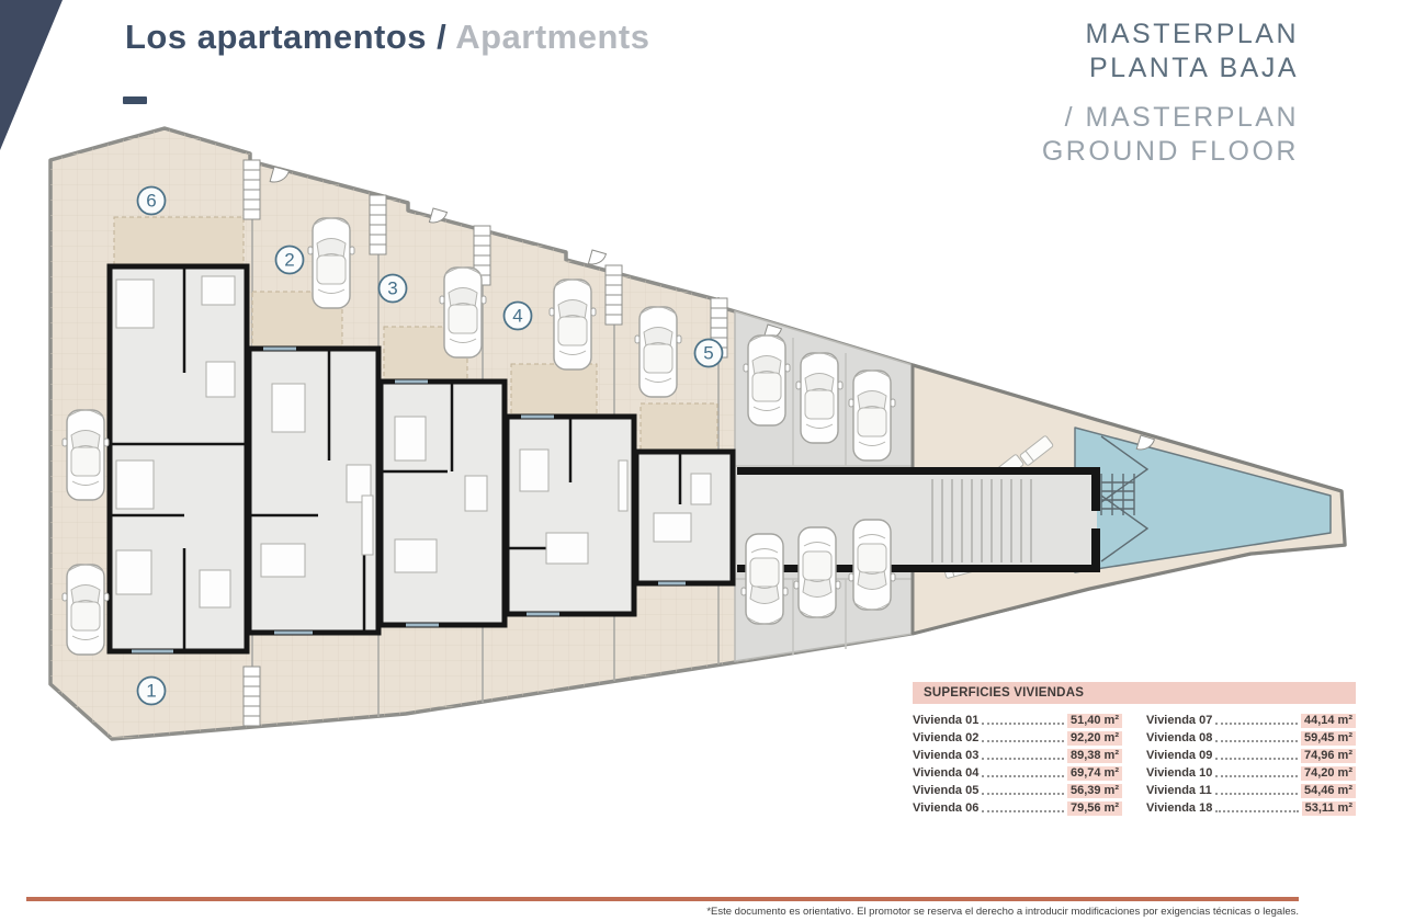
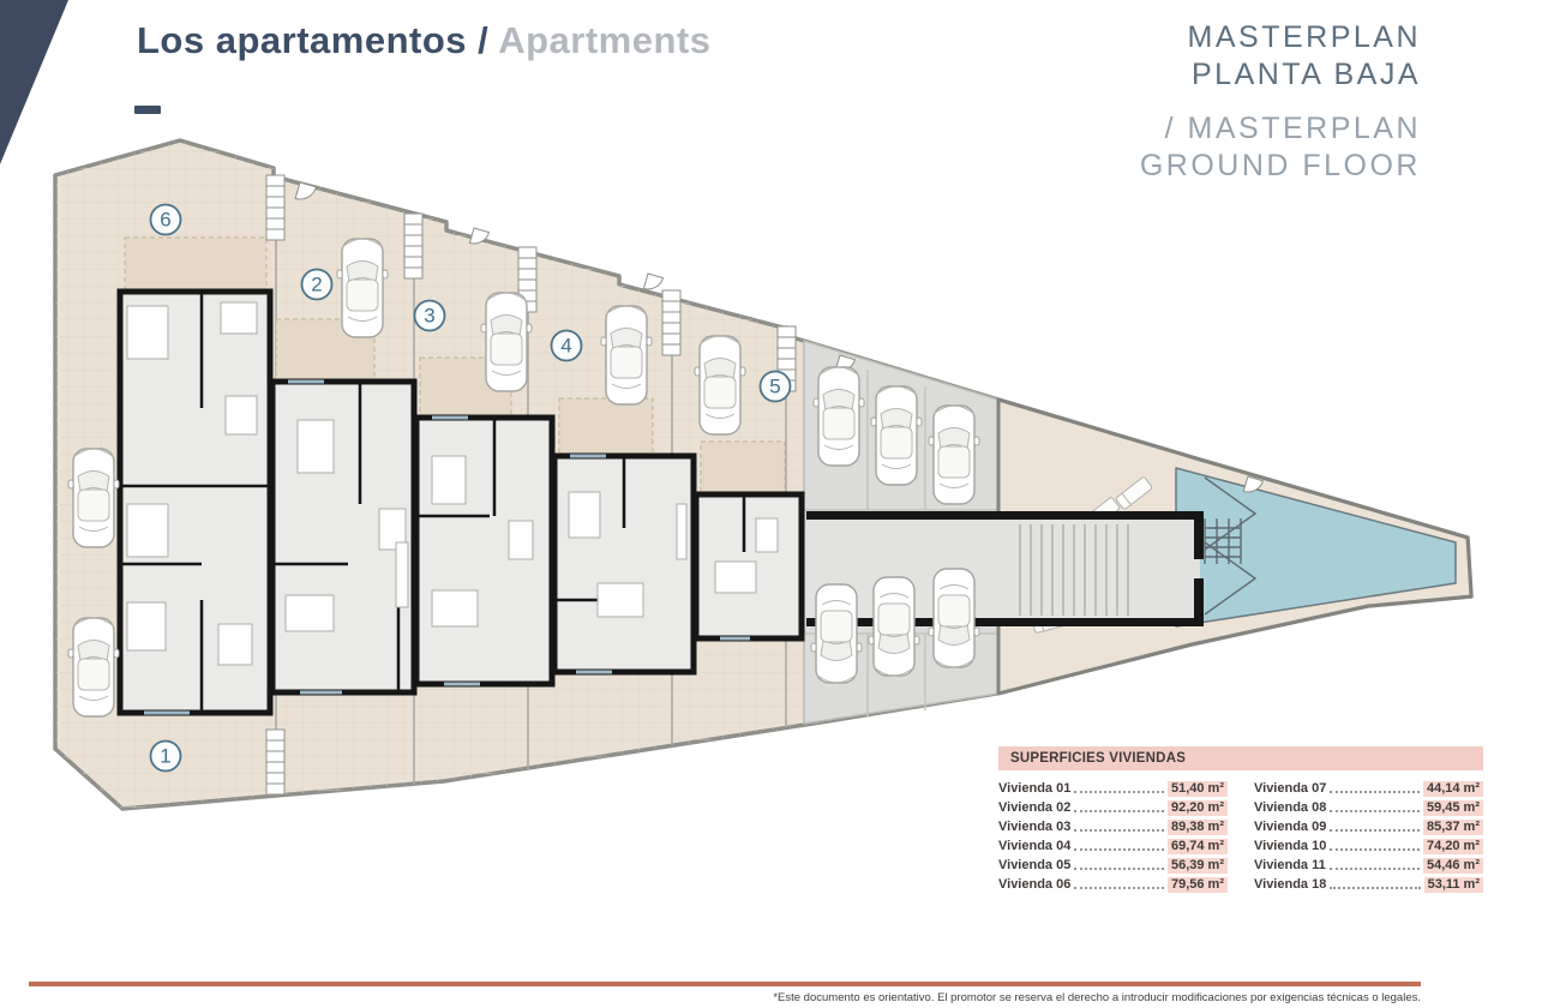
  Los apartamentos / Apartments
  MASTERPLAN
  PLANTA BAJA
  / MASTERPLAN
  GROUND FLOOR
  6
  2
  3
  4
  5
  1
  SUPERFICIES VIVIENDAS
  Vivienda 01
  51,40 m²
  Vivienda 02
  92,20 m²
  Vivienda 03
  89,38 m²
  Vivienda 04
  69,74 m²
  Vivienda 05
  56,39 m²
  Vivienda 06
  79,56 m²
  Vivienda 07
  44,14 m²
  Vivienda 08
  59,45 m²
  Vivienda 09
- 74,96 m²
+ 85,37 m²
  Vivienda 10
  74,20 m²
  Vivienda 11
  54,46 m²
  Vivienda 18
  53,11 m²
  *Este documento es orientativo. El promotor se reserva el derecho a introducir modificaciones por exigencias técnicas o legales.
